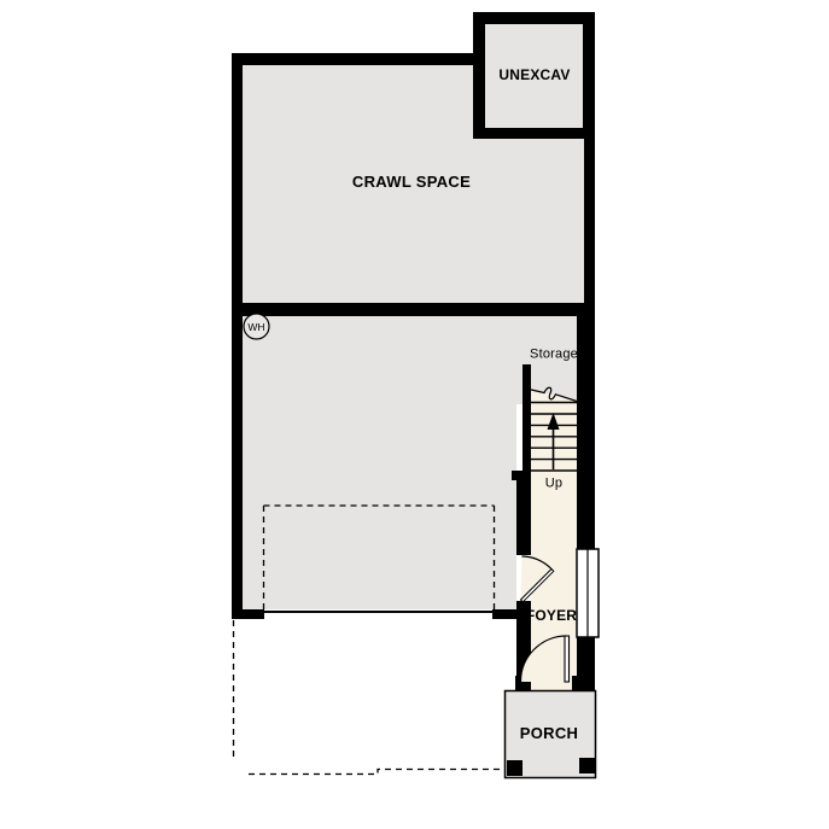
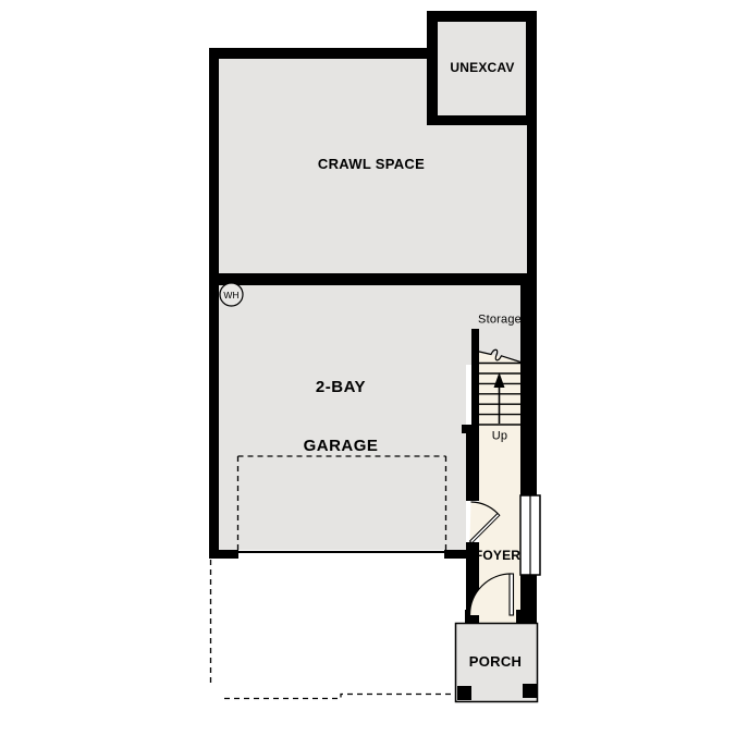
  UNEXCAV
  CRAWL SPACE
+ 2-BAY
+ GARAGE
  Storage
  Up
  FOYER
  PORCH
  WH
